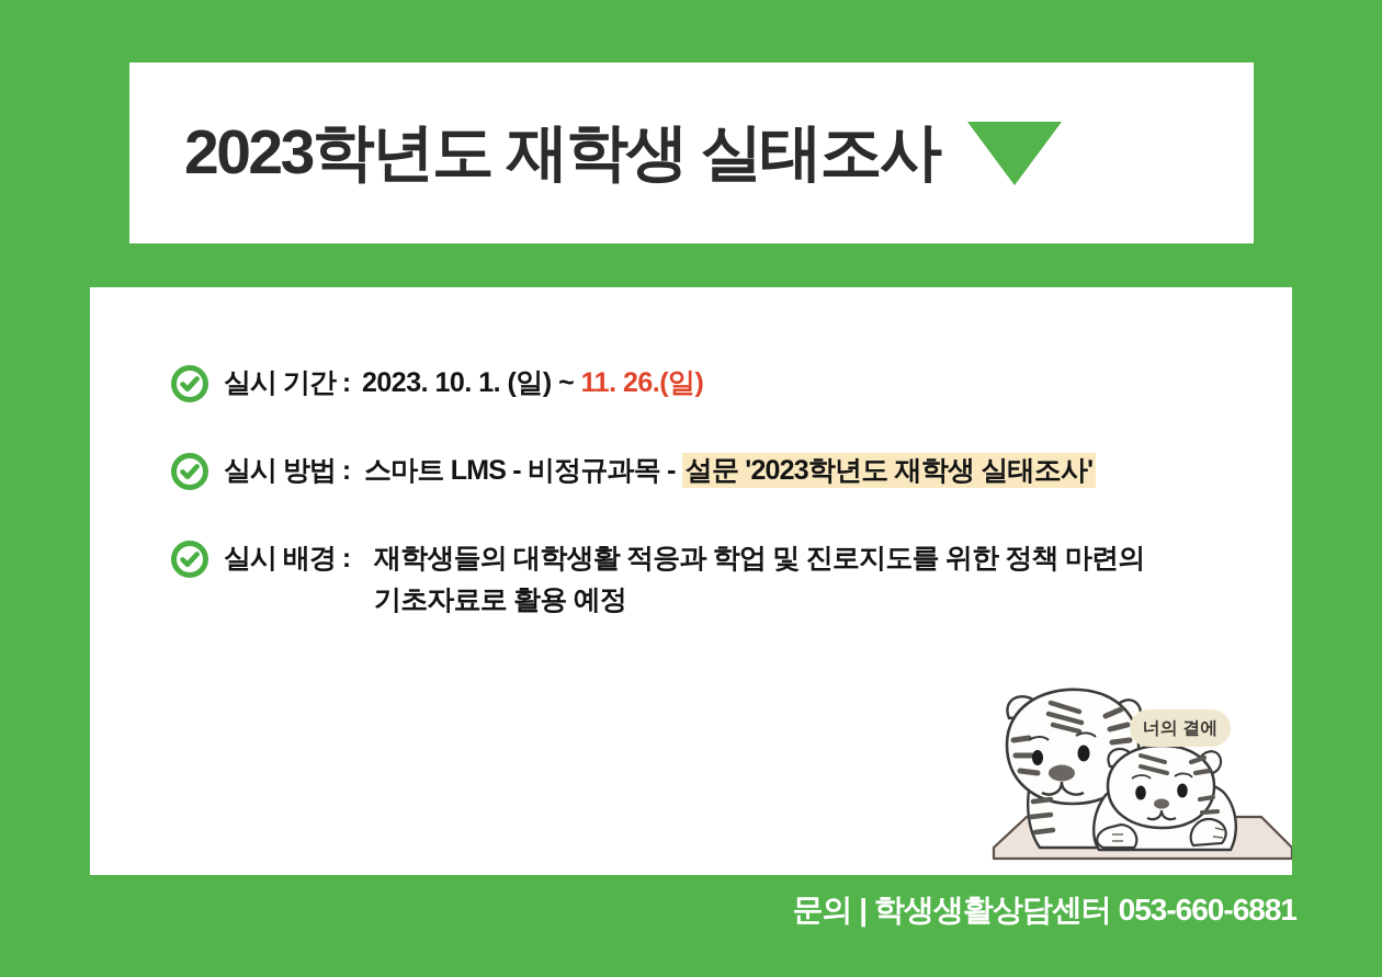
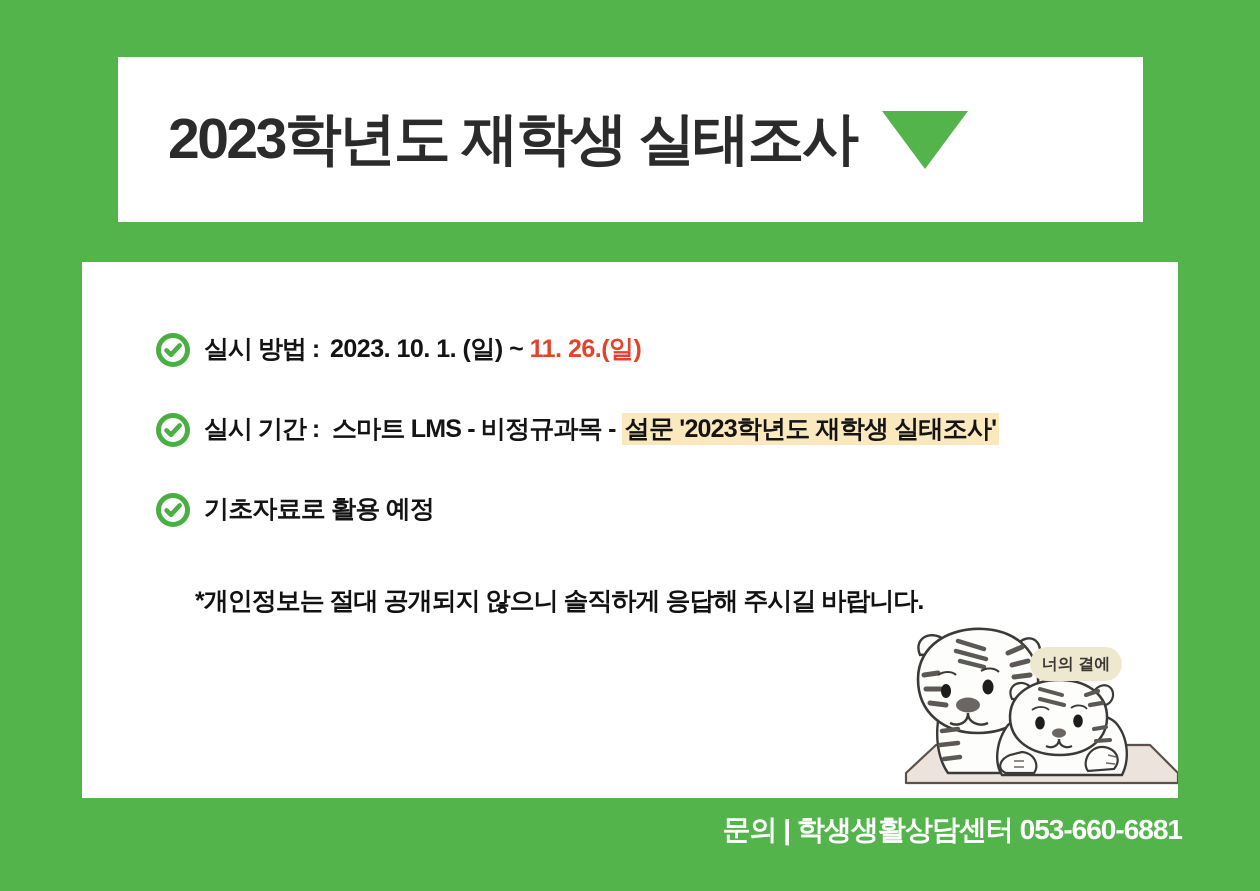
  2023학년도 재학생 실태조사
- 실시 기간 :
+ 실시 방법 :
  2023. 10. 1. (일) ~ 11. 26.(일)
- 실시 방법 :
+ 실시 기간 :
  스마트 LMS - 비정규과목 - 설문 '2023학년도 재학생 실태조사'
- 실시 배경 :
- 재학생들의 대학생활 적응과 학업 및 진로지도를 위한 정책 마련의
  기초자료로 활용 예정
+ *개인정보는 절대 공개되지 않으니 솔직하게 응답해 주시길 바랍니다.
  너의 곁에
  문의 | 학생생활상담센터 053-660-6881
